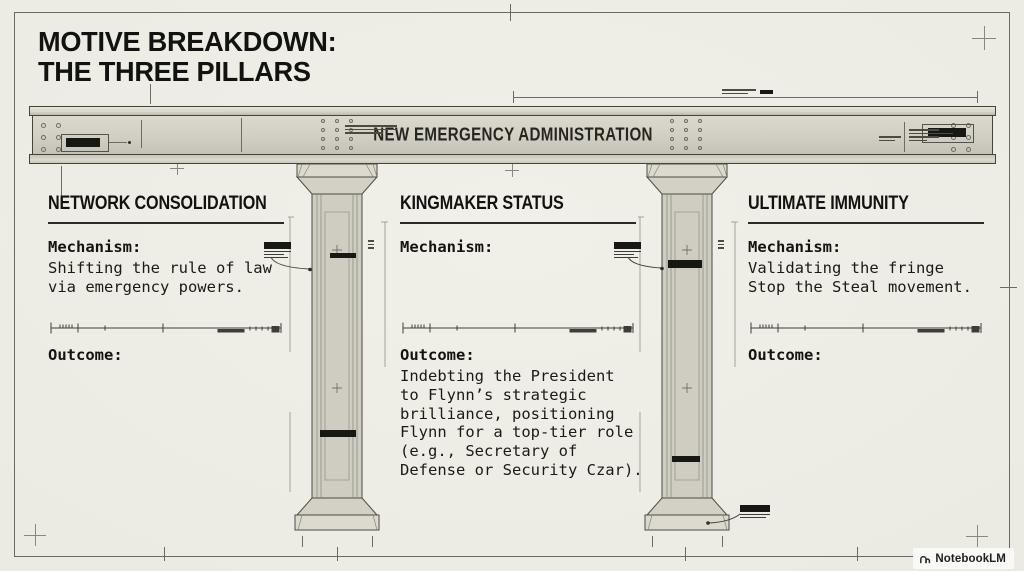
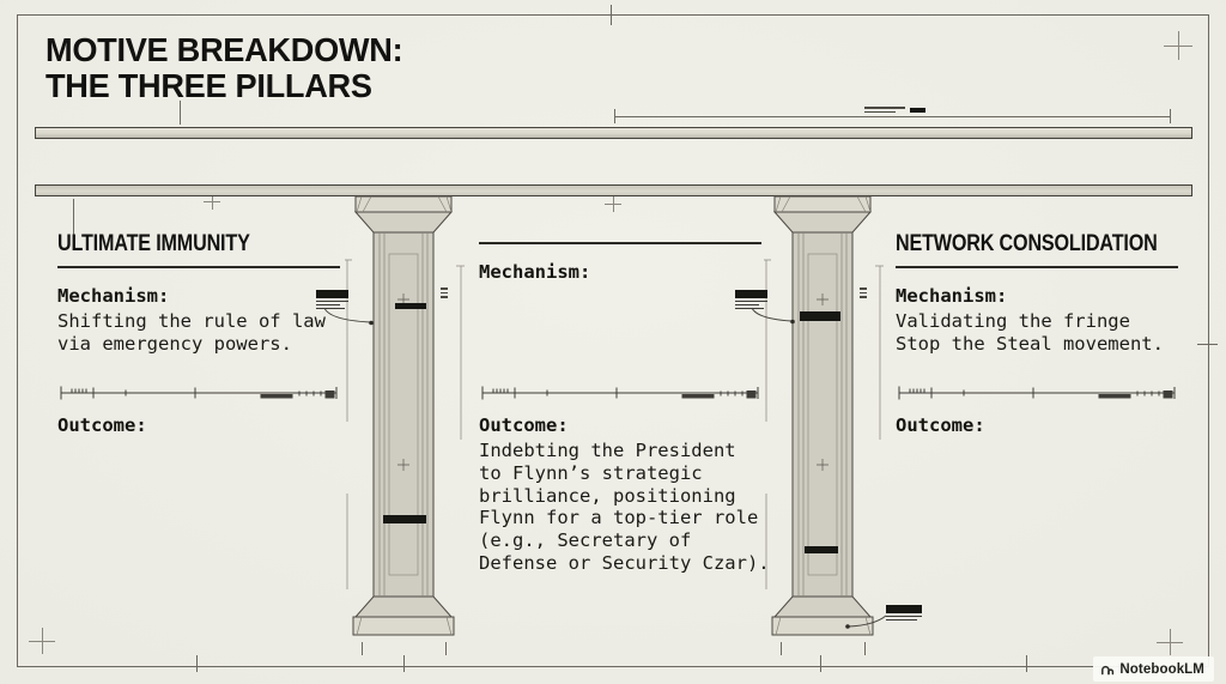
  MOTIVE BREAKDOWN:
  THE THREE PILLARS
- NEW EMERGENCY ADMINISTRATION
- NETWORK CONSOLIDATION
+ ULTIMATE IMMUNITY
  Mechanism:
  Shifting the rule of law
  via emergency powers.
  Outcome:
- KINGMAKER STATUS
  Mechanism:
  Outcome:
  Indebting the President
  to Flynn’s strategic
  brilliance, positioning
  Flynn for a top-tier role
  (e.g., Secretary of
  Defense or Security Czar).
- ULTIMATE IMMUNITY
+ NETWORK CONSOLIDATION
  Mechanism:
  Validating the fringe
  Stop the Steal movement.
  Outcome:
  NotebookLM
